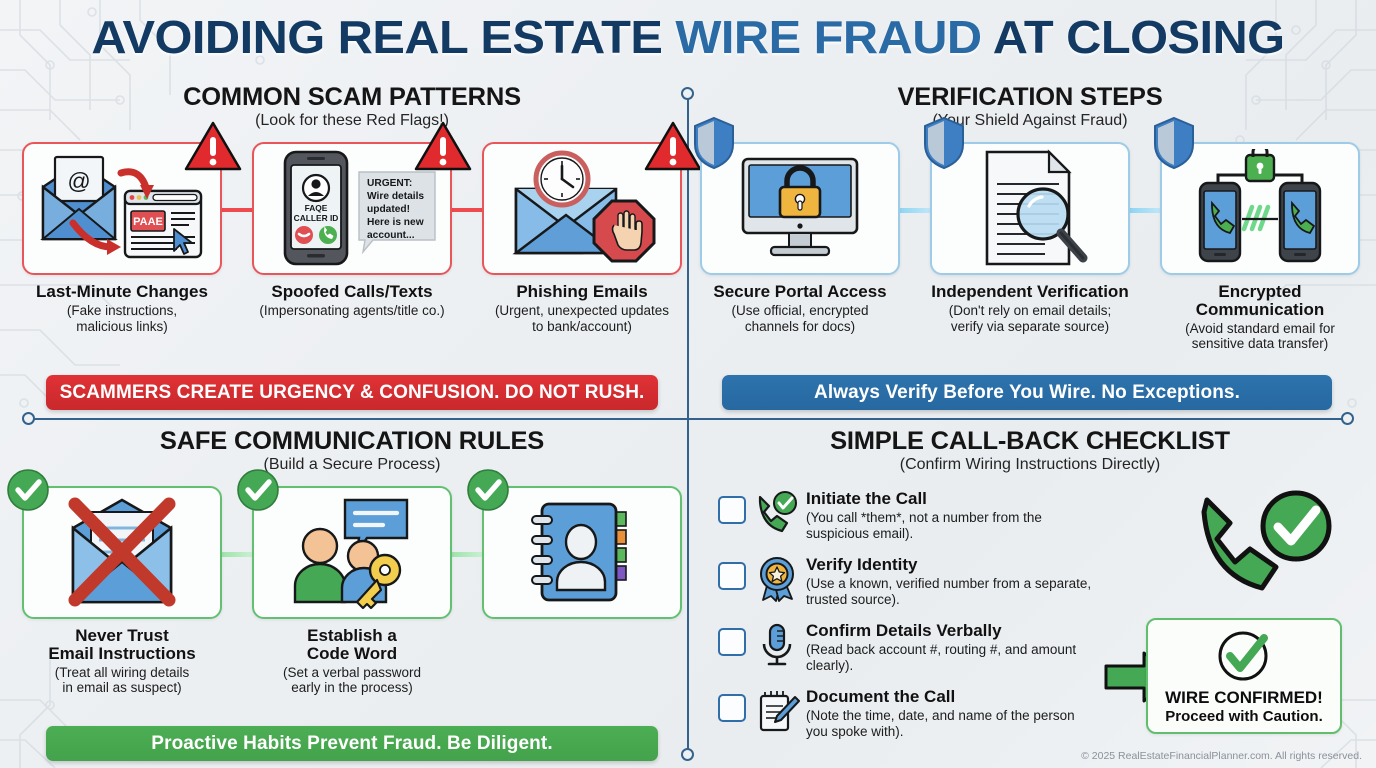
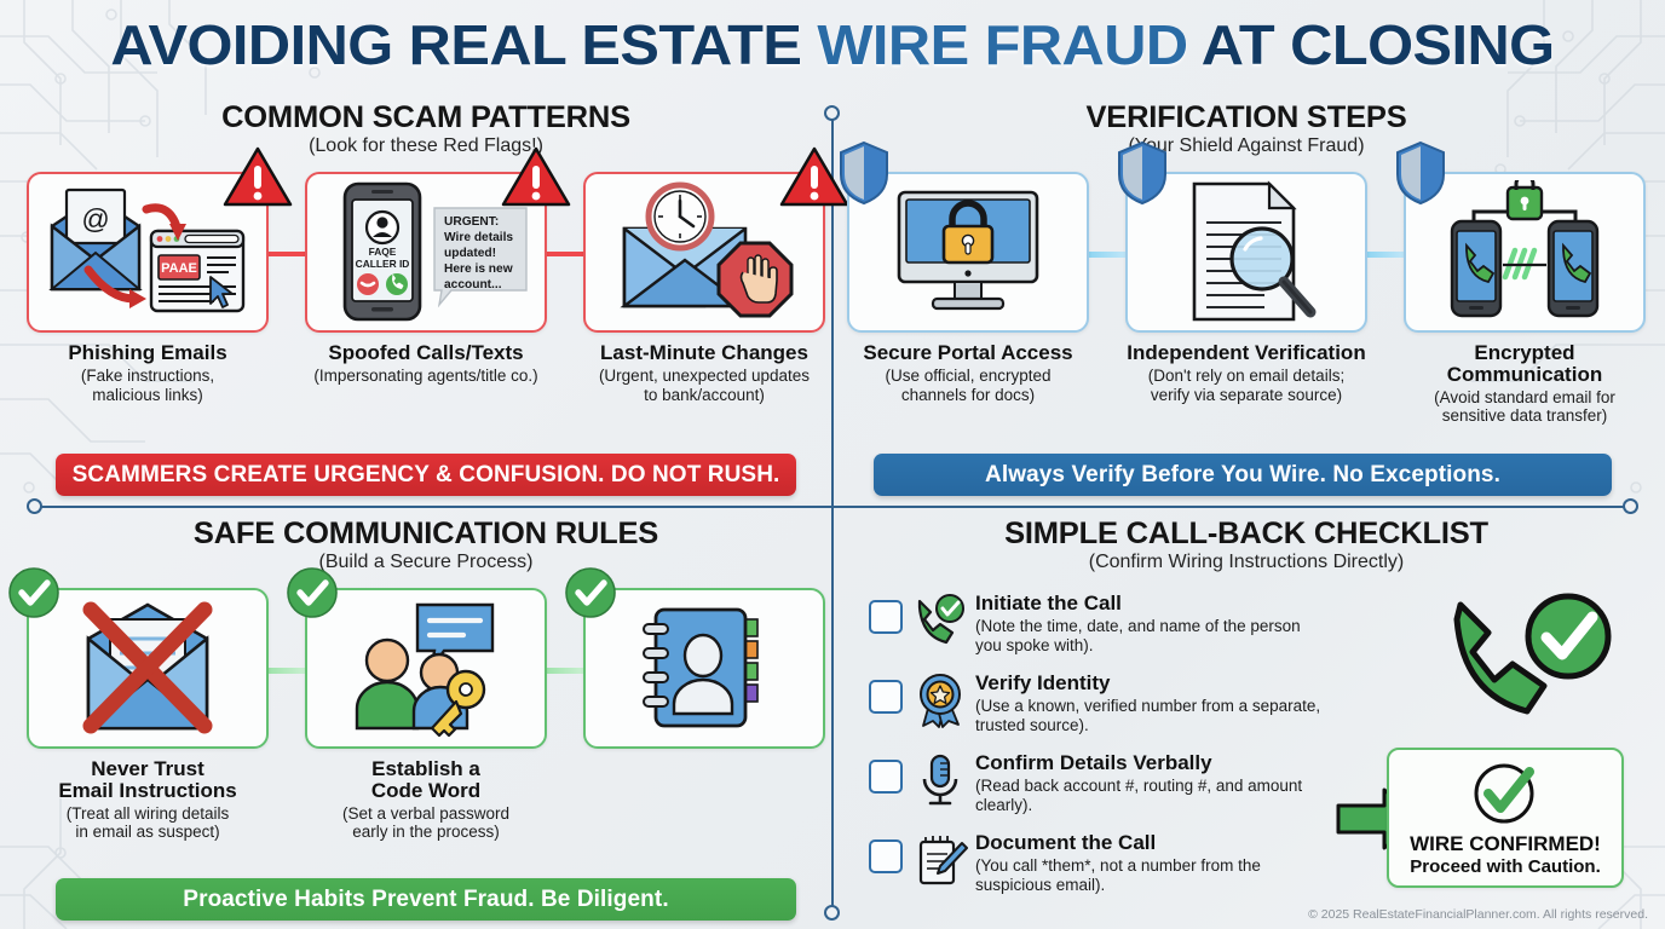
  AVOIDING REAL ESTATE WIRE FRAUD AT CLOSING
  COMMON SCAM PATTERNS
  (Look for these Red Flags!)
  @
  PAAE
- Last-Minute Changes
+ Phishing Emails
  (Fake instructions,
  malicious links)
  FAQE
  CALLER ID
  URGENT:
  Wire details
  updated!
  Here is new
  account...
  Spoofed Calls/Texts
  (Impersonating agents/title co.)
- Phishing Emails
+ Last-Minute Changes
  (Urgent, unexpected updates
  to bank/account)
  SCAMMERS CREATE URGENCY & CONFUSION. DO NOT RUSH.
  VERIFICATION STEPS
  ur Shield Against Fraud)
  Secure Portal Access
  (Use official, encrypted
  channels for docs)
  Independent Verification
  (Don't rely on email details;
  verify via separate source)
  Encrypted Communication
  (Avoid standard email for
  sensitive data transfer)
  Always Verify Before You Wire. No Exceptions.
  SAFE COMMUNICATION RULES
  (Build a Secure Process)
  Never Trust
  Email Instructions
  (Treat all wiring details
  in email as suspect)
  Establish a
  Code Word
  (Set a verbal password
  early in the process)
  Proactive Habits Prevent Fraud. Be Diligent.
  SIMPLE CALL-BACK CHECKLIST
  (Confirm Wiring Instructions Directly)
  Initiate the Call
- (You call *them*, not a number from the suspicious email).
+ (Note the time, date, and name of the person you spoke with).
  Verify Identity
  (Use a known, verified number from a separate, trusted source).
  Confirm Details Verbally
  (Read back account #, routing #, and amount clearly).
  Document the Call
- (Note the time, date, and name of the person you spoke with).
+ (You call *them*, not a number from the suspicious email).
  WIRE CONFIRMED!
  Proceed with Caution.
  © 2025 RealEstateFinancialPlanner.com. All rights reserved.
